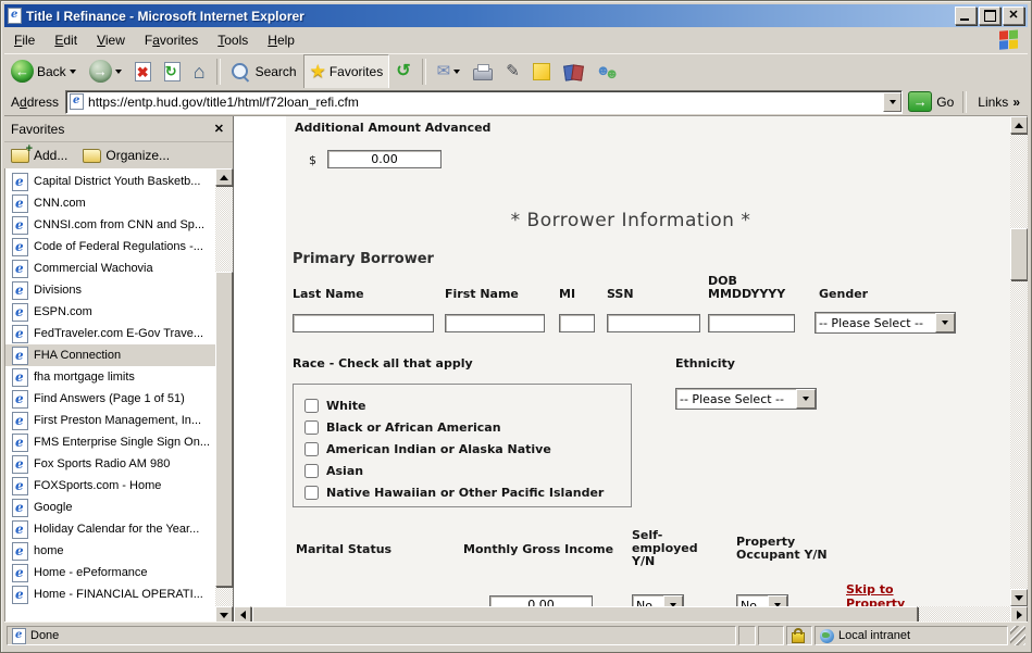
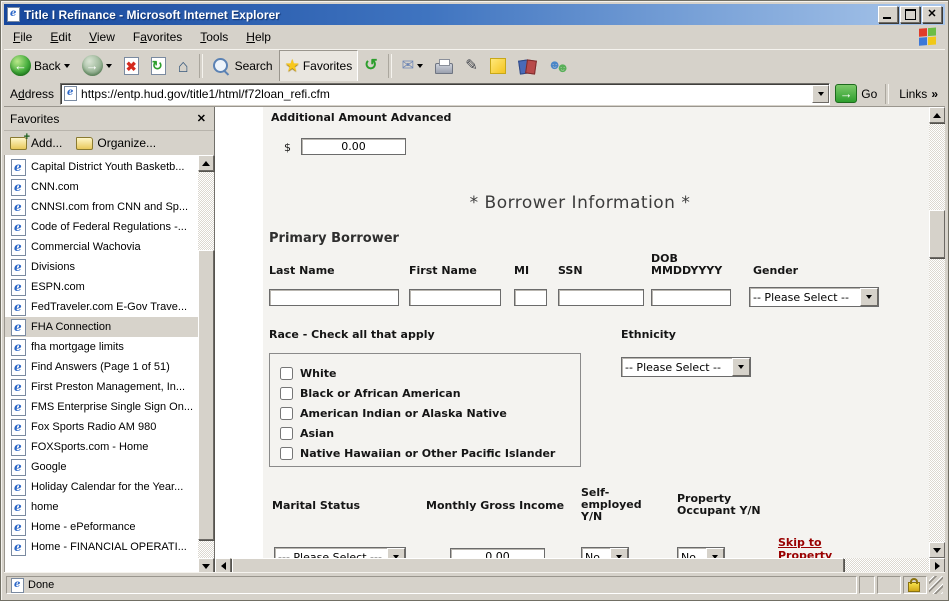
  Title I Refinance - Microsoft Internet Explorer
  ✕
  File
  Edit
  View
  Favorites
  Tools
  Help
  ←
  Back
  →
  ✖
  ↻
  ⌂
  Search
  ★
  Favorites
  ↺
  ✉
  ✎
  Address
  https://entp.hud.gov/title1/html/f72loan_refi.cfm
  →
  Go
  Links
  »
  Favorites
  ✕
  Add...
  Organize...
  Capital District Youth Basketb...
  CNN.com
  CNNSI.com from CNN and Sp...
  Code of Federal Regulations -...
  Commercial Wachovia
  Divisions
  ESPN.com
  FedTraveler.com E-Gov Trave...
  FHA Connection
  fha mortgage limits
  Find Answers (Page 1 of 51)
  First Preston Management, In...
  FMS Enterprise Single Sign On...
  Fox Sports Radio AM 980
  FOXSports.com - Home
  Google
  Holiday Calendar for the Year...
  home
  Home - ePeformance
  Home - FINANCIAL OPERATI...
  Additional Amount Advanced
  $
  0.00
  * Borrower Information *
  Primary Borrower
  Last Name
  First Name
  MI
  SSN
  DOB
  MMDDYYYY
  Gender
  -- Please Select --
  Race - Check all that apply
  Ethnicity
  White
  Black or African American
  American Indian or Alaska Native
  Asian
  Native Hawaiian or Other Pacific Islander
  -- Please Select --
  Marital Status
  Monthly Gross Income
  Self-
  employed
  Y/N
  Property
  Occupant Y/N
+ --- Please Select ---
  0.00
  No
  No
  Skip to
  Property
  Done
- Local intranet
